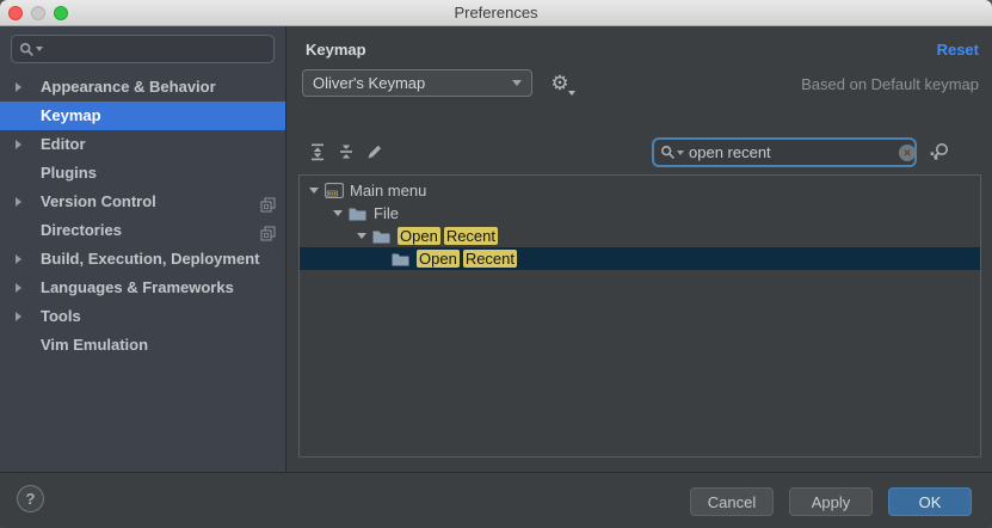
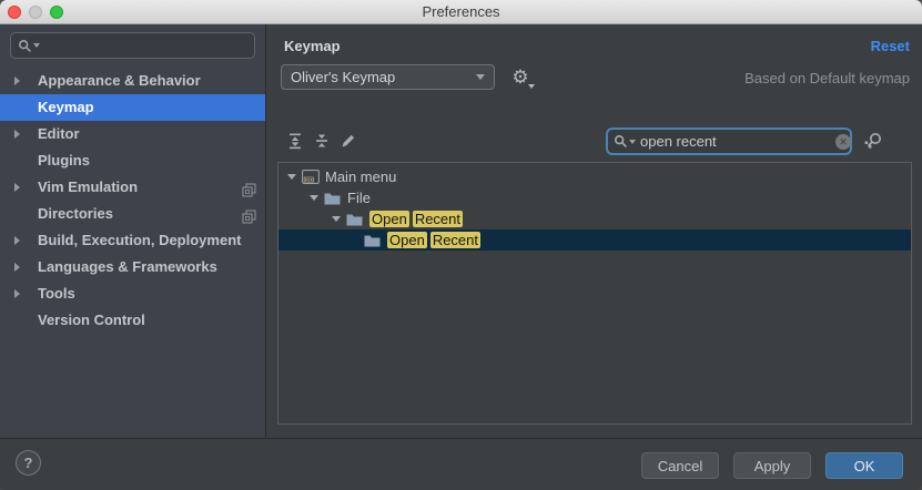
  Preferences
  Appearance & Behavior
  Keymap
  Editor
  Plugins
- Version Control
+ Vim Emulation
  Directories
  Build, Execution, Deployment
  Languages & Frameworks
  Tools
- Vim Emulation
+ Version Control
  Keymap
  Reset
  Oliver's Keymap
  ⚙
  Based on Default keymap
  open recent
  ✕
  Main menu
  File
  Open Recent
  Open Recent
  ?
  Cancel
  Apply
  OK
